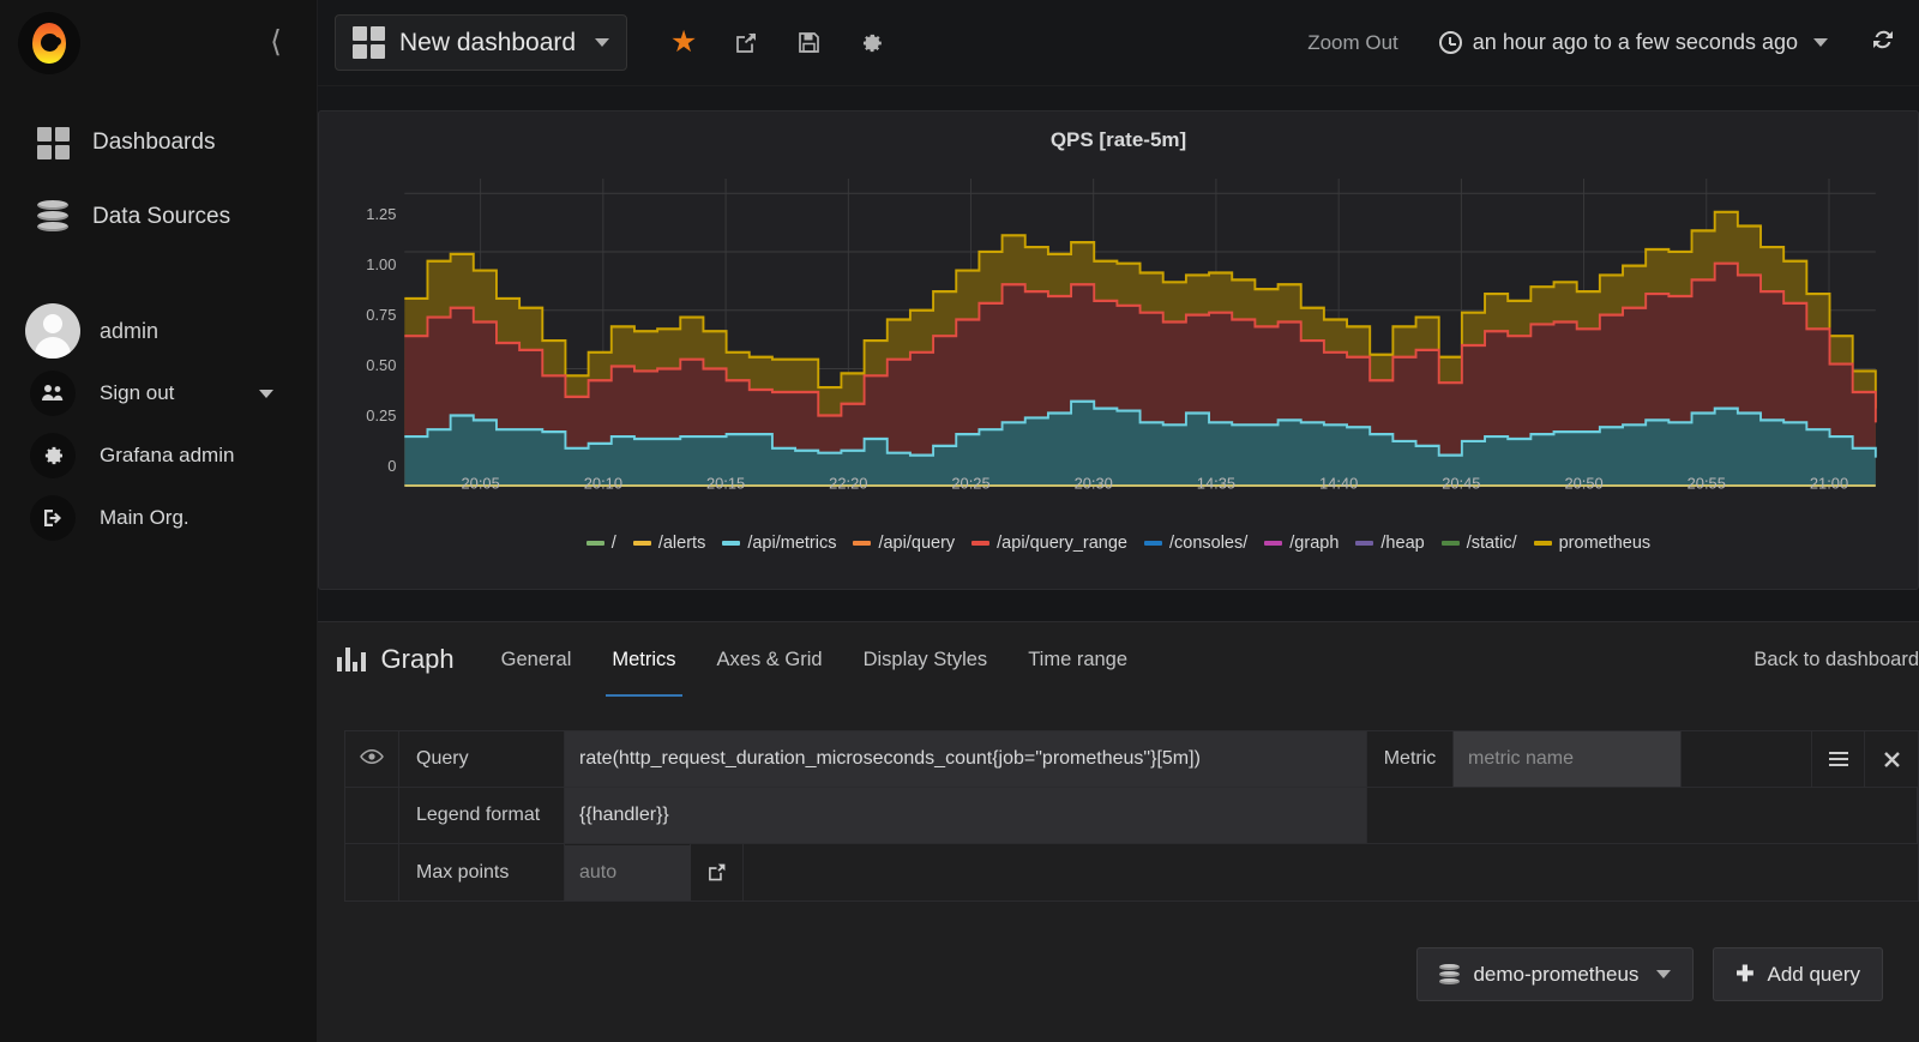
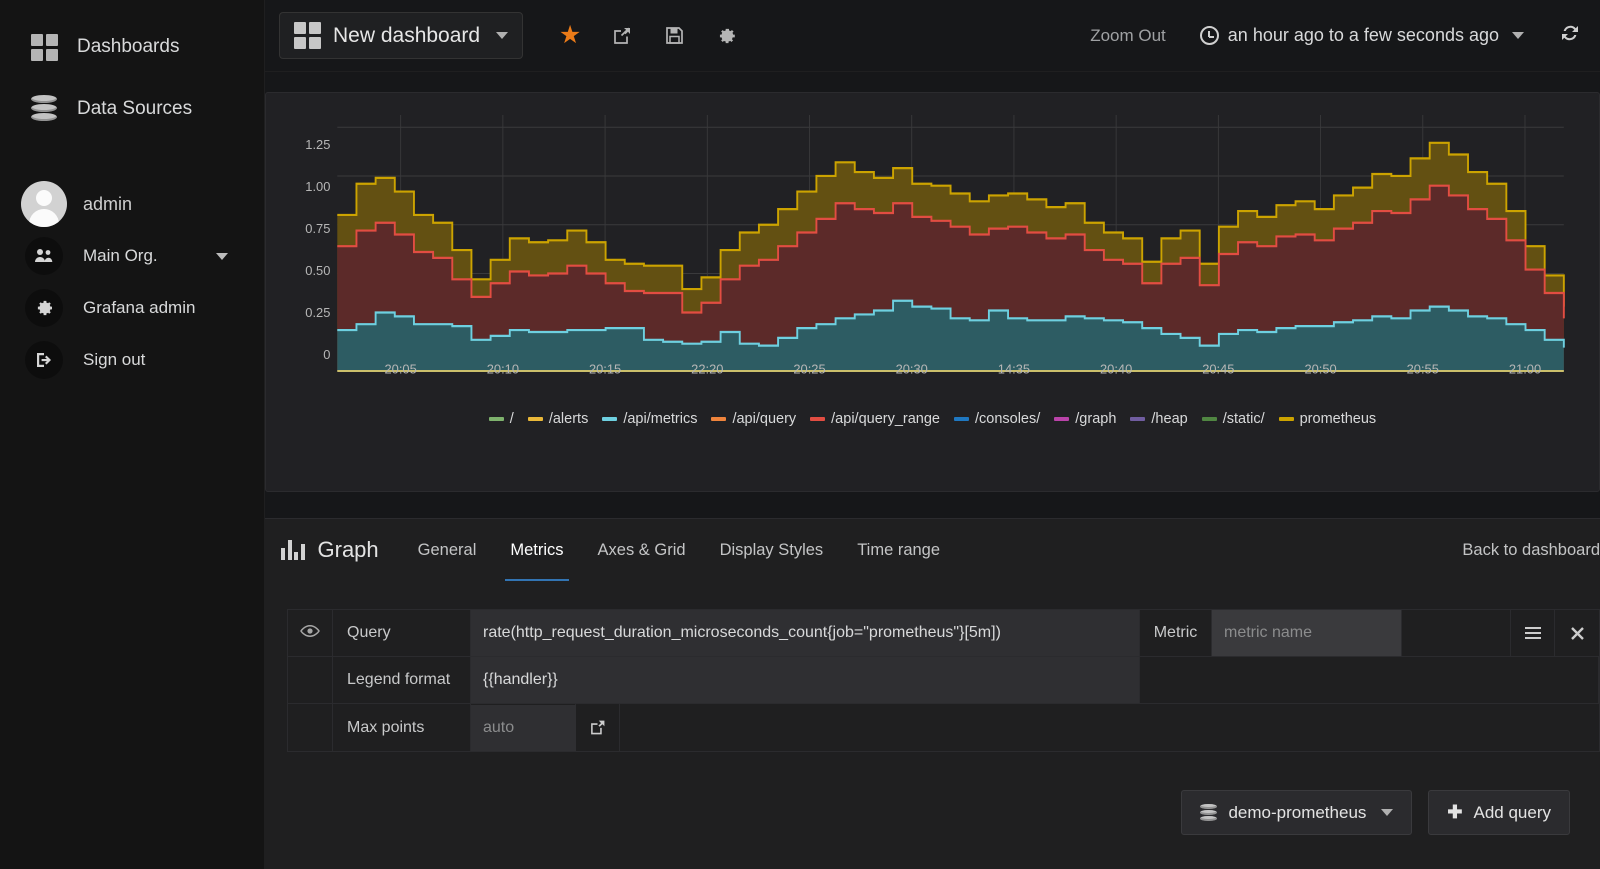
- ⟨
  Dashboards
  Data Sources
  admin
- Sign out
+ Main Org.
  Grafana admin
- Main Org.
+ Sign out
  New dashboard
  ★
  Zoom Out
  an hour ago to a few seconds ago
- QPS [rate-5m]
  0
  0.25
  0.50
  0.75
  1.00
  1.25
  20:05
  20:10
  20:15
  22:20
  20:25
  20:30
  14:35
- 14:40
+ 20:40
  20:45
  20:50
  20:55
  21:00
  /
  /alerts
  /api/metrics
  /api/query
  /api/query_range
  /consoles/
  /graph
  /heap
  /static/
  prometheus
  Graph
  General
  Metrics
  Axes & Grid
  Display Styles
  Time range
  Back to dashboard
  Query
  rate(http_request_duration_microseconds_count{job="prometheus"}[5m])
  Metric
  metric name
  Legend format
  {{handler}}
  Max points
  auto
  demo-prometheus
  ✚
  Add query
